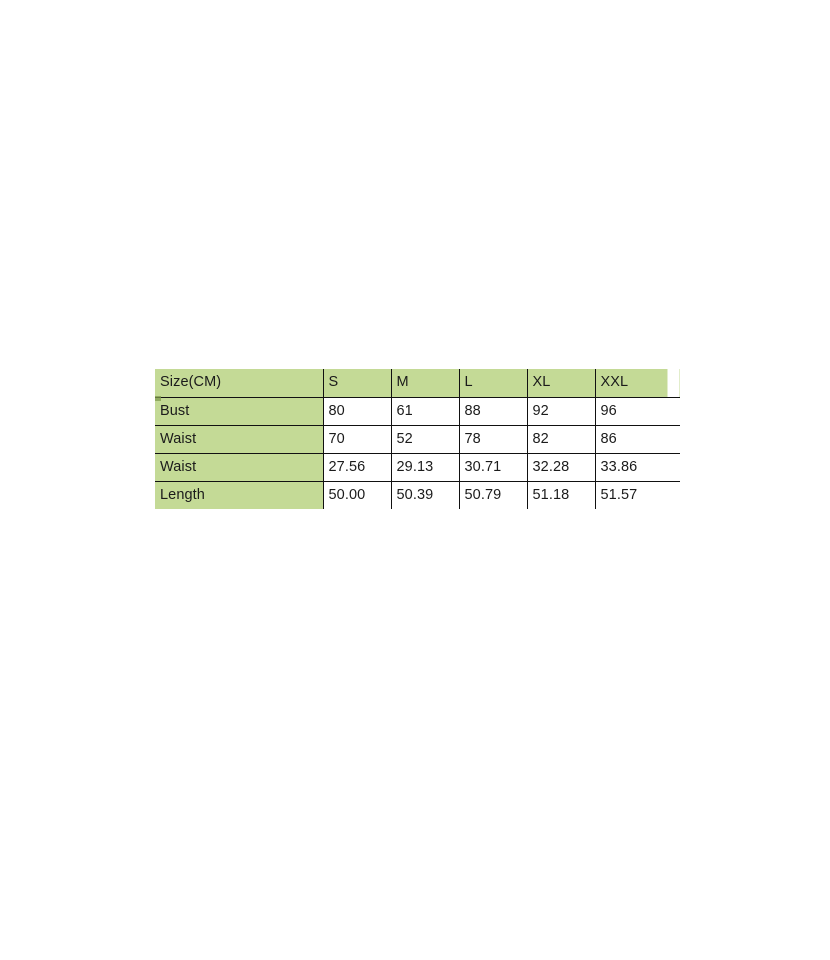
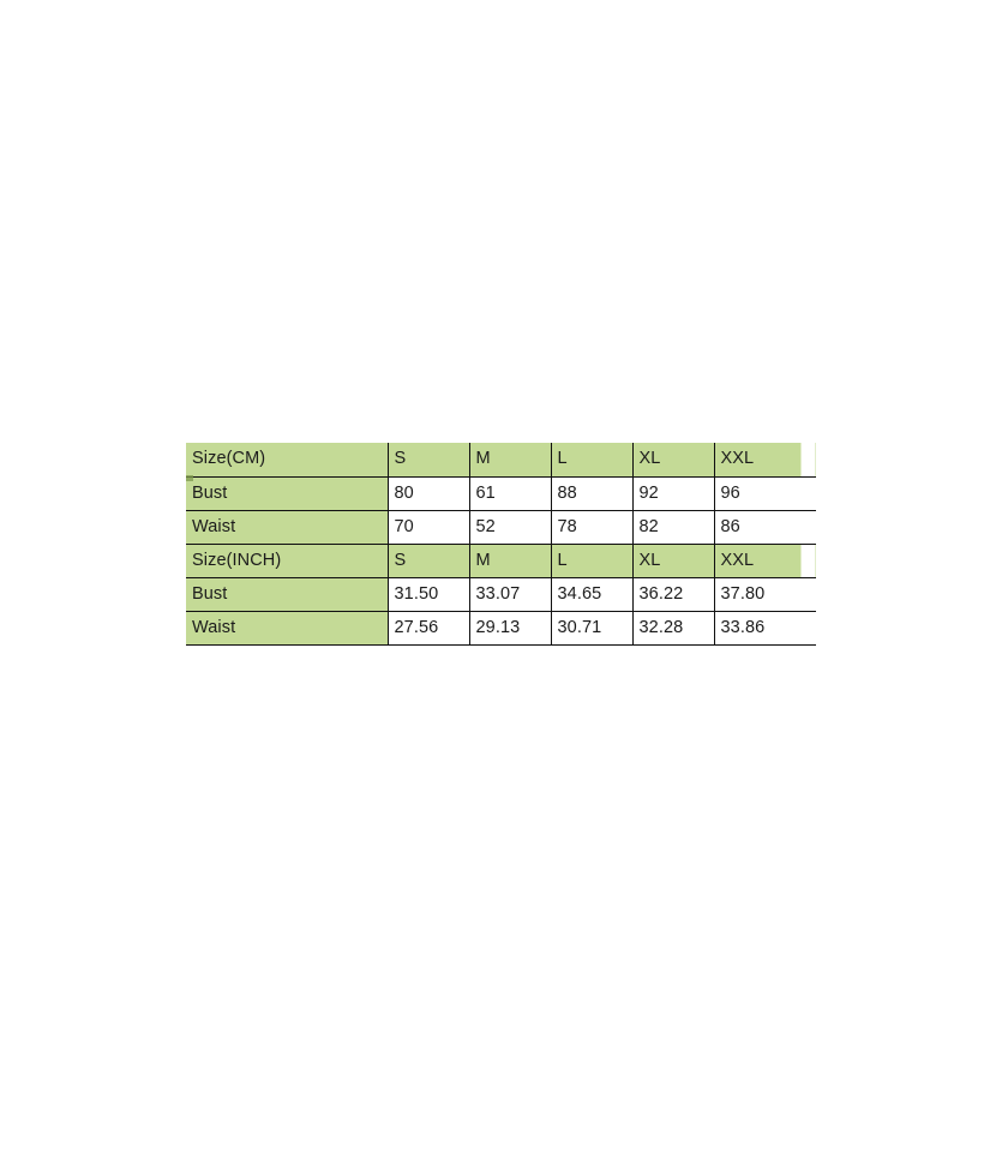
  Size(CM)	S	M	L	XL	XXL
  Bust	80	61	88	92	96
  Waist	70	52	78	82	86
+ Size(INCH)	S	M	L	XL	XXL
+ Bust	31.50	33.07	34.65	36.22	37.80
  Waist	27.56	29.13	30.71	32.28	33.86
- Length	50.00	50.39	50.79	51.18	51.57
